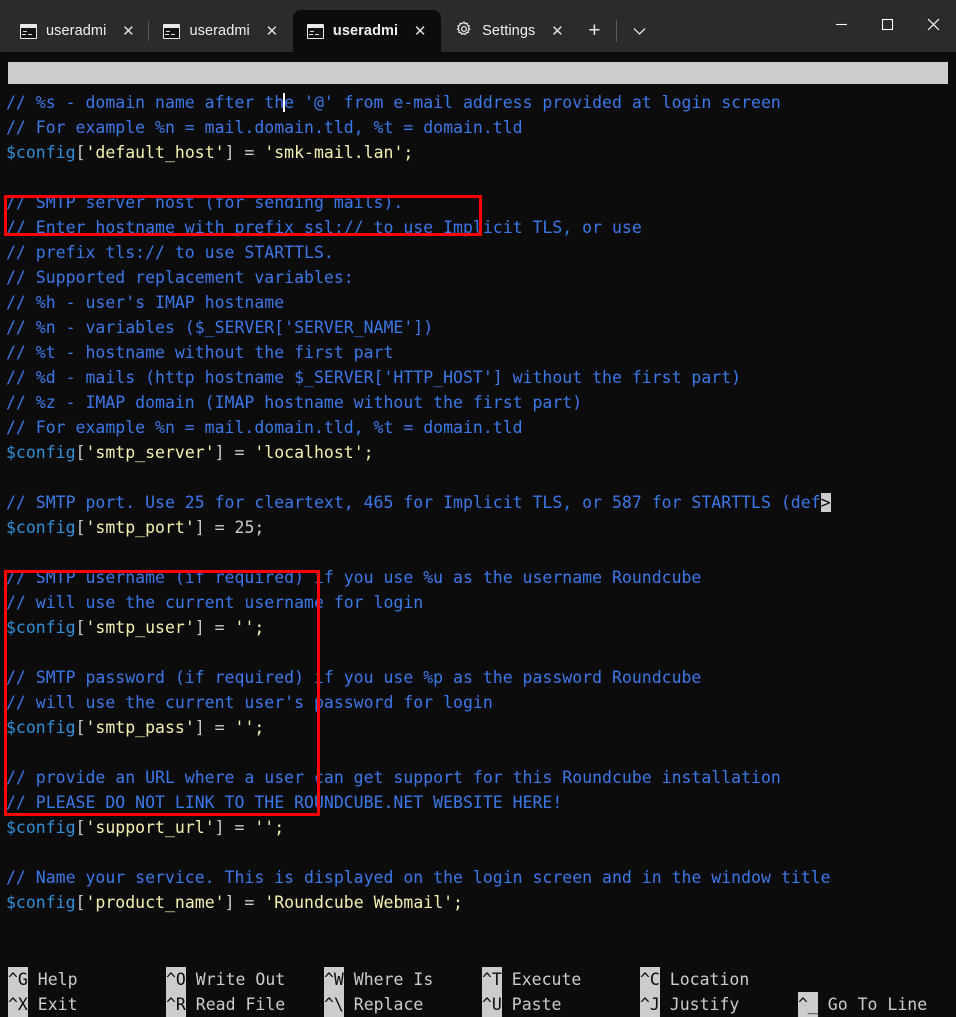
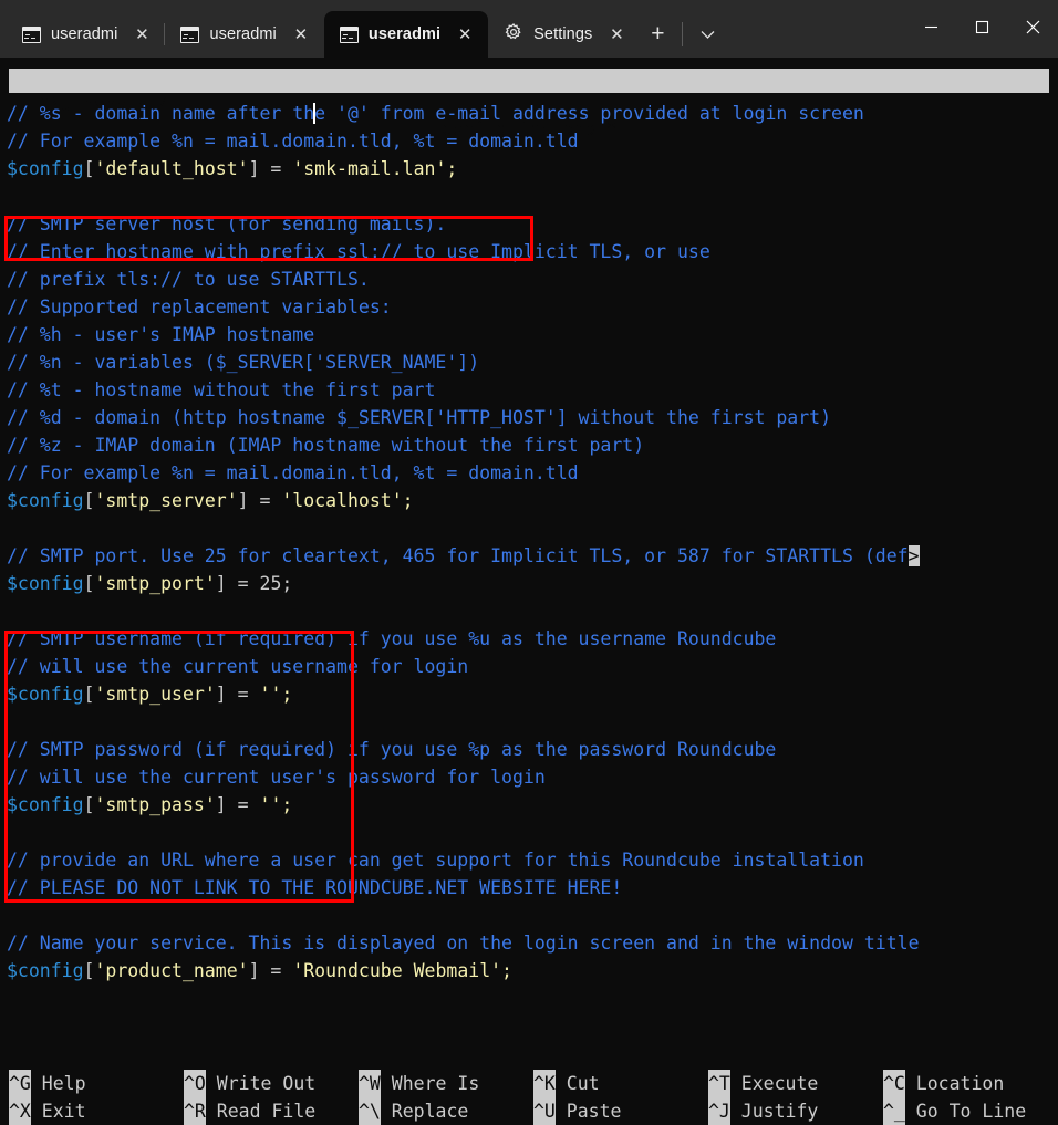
  useradmi
  ✕
  useradmi
  ✕
  useradmi
  ✕
  Settings
  ✕
  +
  GNU nano 5.4
  config.inc.php *
  // %s - domain name after the '@' from e-mail address provided at login screen
  // For example %n = mail.domain.tld, %t = domain.tld
  $config['default_host'] = 'smk-mail.lan';
  // SMTP server host (for sending mails).
  // Enter hostname with prefix ssl:// to use Implicit TLS, or use
  // prefix tls:// to use STARTTLS.
  // Supported replacement variables:
  // %h - user's IMAP hostname
  // %n - variables ($_SERVER['SERVER_NAME'])
  // %t - hostname without the first part
- // %d - mails (http hostname $_SERVER['HTTP_HOST'] without the first part)
+ // %d - domain (http hostname $_SERVER['HTTP_HOST'] without the first part)
  // %z - IMAP domain (IMAP hostname without the first part)
  // For example %n = mail.domain.tld, %t = domain.tld
  $config['smtp_server'] = 'localhost';
  // SMTP port. Use 25 for cleartext, 465 for Implicit TLS, or 587 for STARTTLS (def>
  $config['smtp_port'] = 25;
  // SMTP username (if required) if you use %u as the username Roundcube
  // will use the current username for login
  $config['smtp_user'] = '';
  // SMTP password (if required) if you use %p as the password Roundcube
  // will use the current user's password for login
  $config['smtp_pass'] = '';
  // provide an URL where a user can get support for this Roundcube installation
  // PLEASE DO NOT LINK TO THE ROUNDCUBE.NET WEBSITE HERE!
- $config['support_url'] = '';
  // Name your service. This is displayed on the login screen and in the window title
  $config['product_name'] = 'Roundcube Webmail';
  ^G
  Help
  ^O
  Write Out
  ^W
  Where Is
+ ^K
+ Cut
  ^T
  Execute
  ^C
  Location
  ^X
  Exit
  ^R
  Read File
  ^\
  Replace
  ^U
  Paste
  ^J
  Justify
  ^_
  Go To Line
